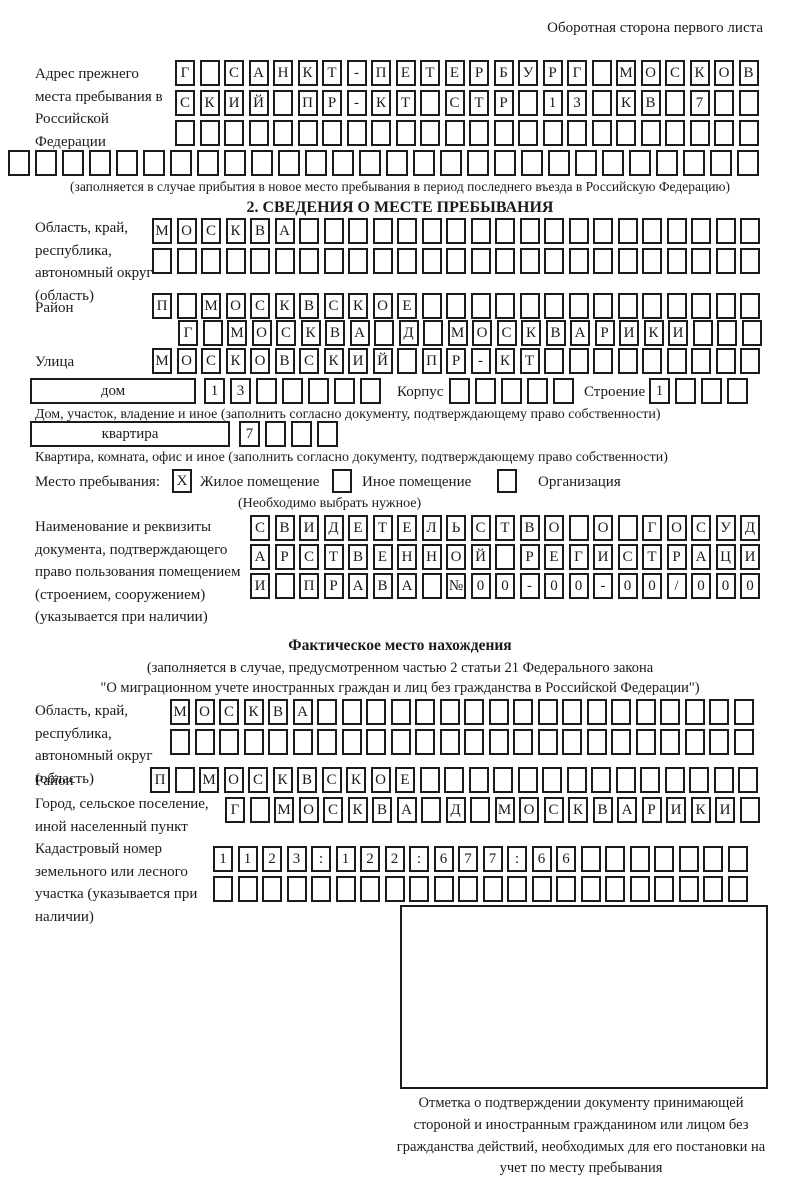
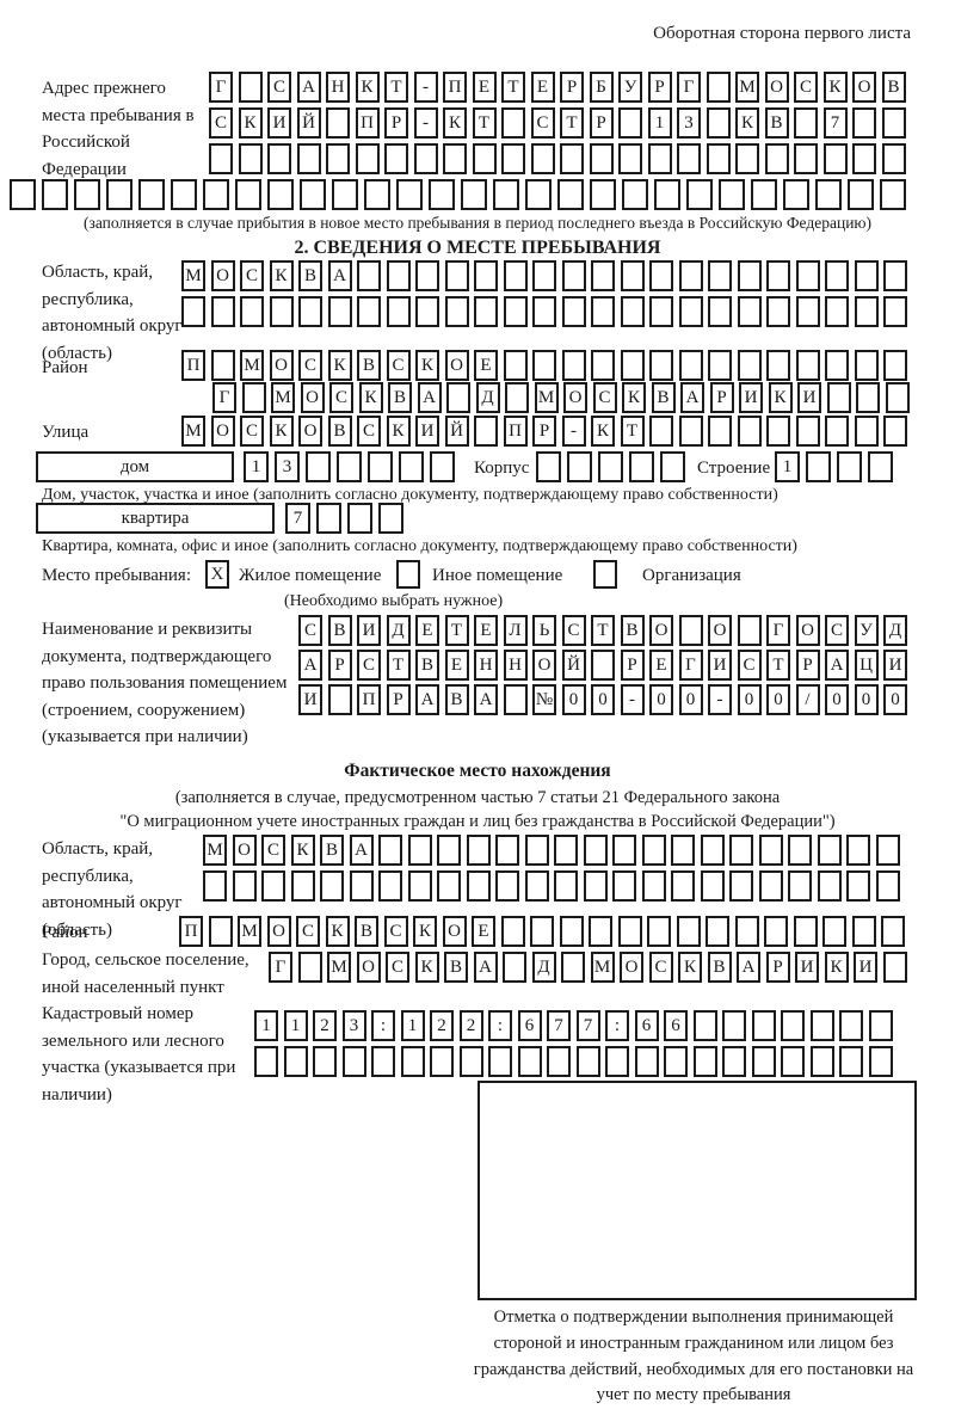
  Оборотная сторона первого листа
  Адрес прежнего места пребывания в Российской Федерации
  Г С А Н К Т - П Е Т Е Р Б У Р Г М О С К О В
  С К И Й П Р - К Т С Т Р 1 3 К В 7
  (заполняется в случае прибытия в новое место пребывания в период последнего въезда в Российскую Федерацию)
  2. СВЕДЕНИЯ О МЕСТЕ ПРЕБЫВАНИЯ
  Область, край, республика, автономный округ (область)
  М О С К В А
  Район
  П М О С К В С К О Е
  Г М О С К В А Д М О С К В А Р И К И
  Улица
  М О С К О В С К И Й П Р - К Т
  дом
  1 3
  Корпус
  Строение
  1
- Дом, участок, владение и иное (заполнить согласно документу, подтверждающему право собственности)
+ Дом, участок, участка и иное (заполнить согласно документу, подтверждающему право собственности)
  квартира
  7
  Квартира, комната, офис и иное (заполнить согласно документу, подтверждающему право собственности)
  Место пребывания:
  X
  Жилое помещение
  Иное помещение
  Организация
  (Необходимо выбрать нужное)
  Наименование и реквизиты документа, подтверждающего право пользования помещением (строением, сооружением) (указывается при наличии)
  С В И Д Е Т Е Л Ь С Т В О О Г О С У Д
  А Р С Т В Е Н Н О Й Р Е Г И С Т Р А Ц И
  И П Р А В А № 0 0 - 0 0 - 0 0 / 0 0 0
  Фактическое место нахождения
- (заполняется в случае, предусмотренном частью 2 статьи 21 Федерального закона
+ (заполняется в случае, предусмотренном частью 7 статьи 21 Федерального закона
  "О миграционном учете иностранных граждан и лиц без гражданства в Российской Федерации")
  Область, край, республика, автономный округ (область)
  М О С К В А
  Район
  П М О С К В С К О Е
  Город, сельское поселение, иной населенный пункт
  Г М О С К В А Д М О С К В А Р И К И
  Кадастровый номер земельного или лесного участка (указывается при наличии)
  1 1 2 3 : 1 2 2 : 6 7 7 : 6 6
- Отметка о подтверждении документу принимающей стороной и иностранным гражданином или лицом без гражданства действий, необходимых для его постановки на учет по месту пребывания
+ Отметка о подтверждении выполнения принимающей стороной и иностранным гражданином или лицом без гражданства действий, необходимых для его постановки на учет по месту пребывания
